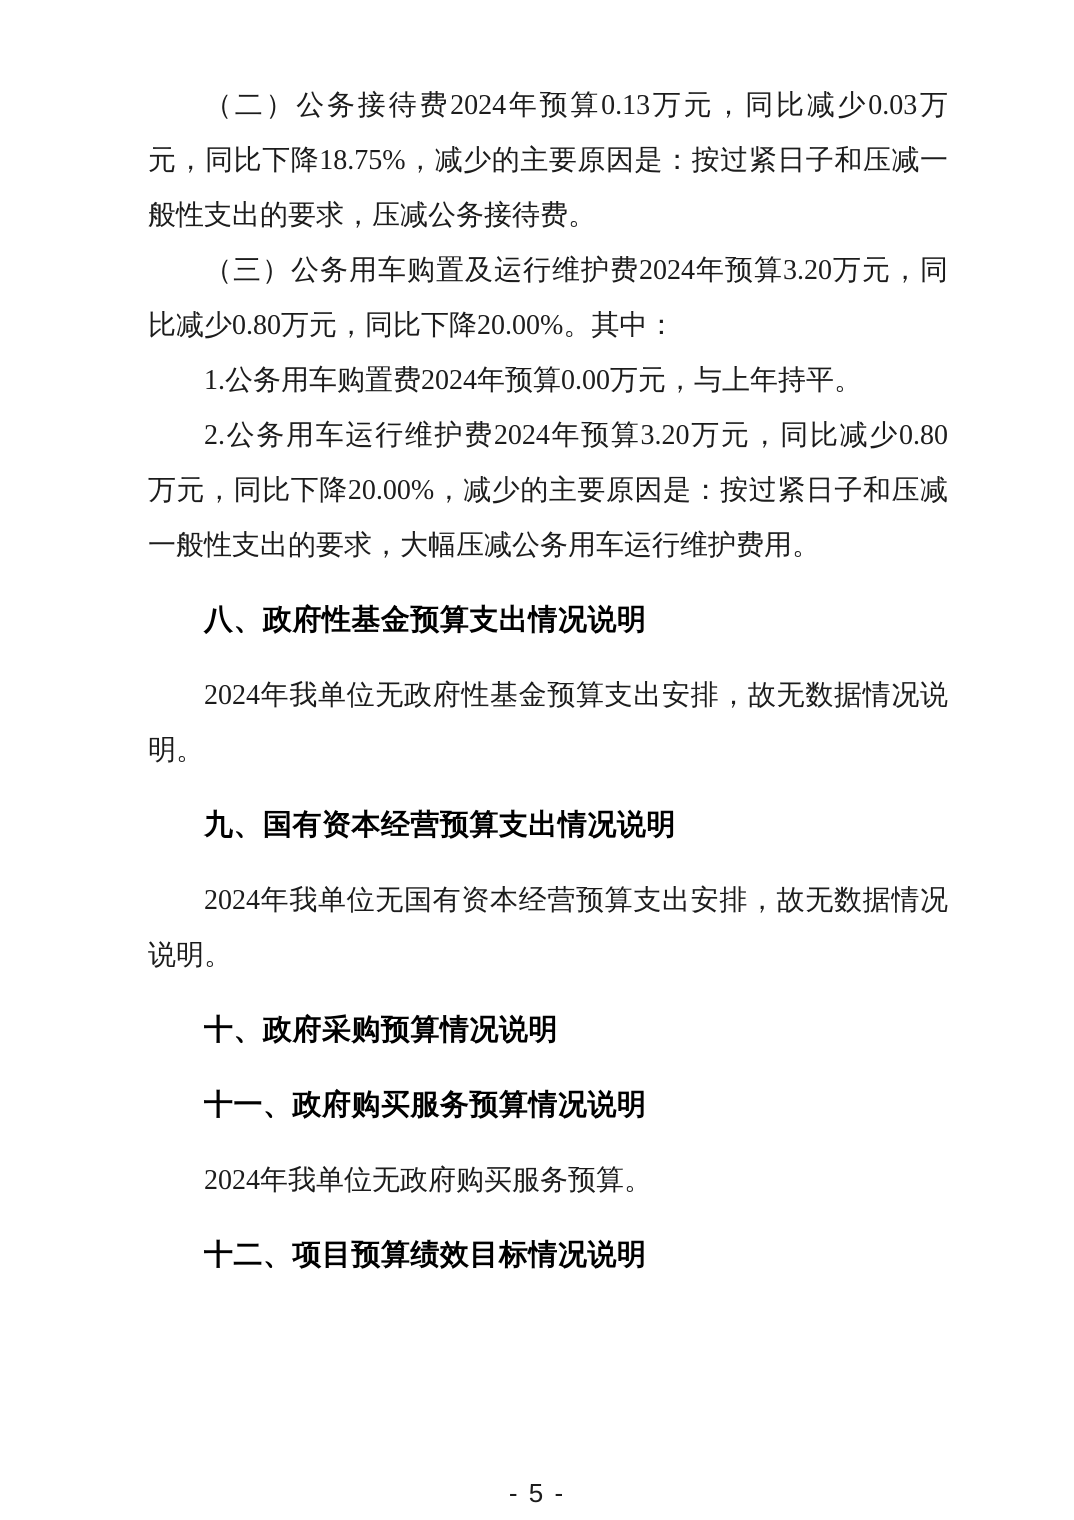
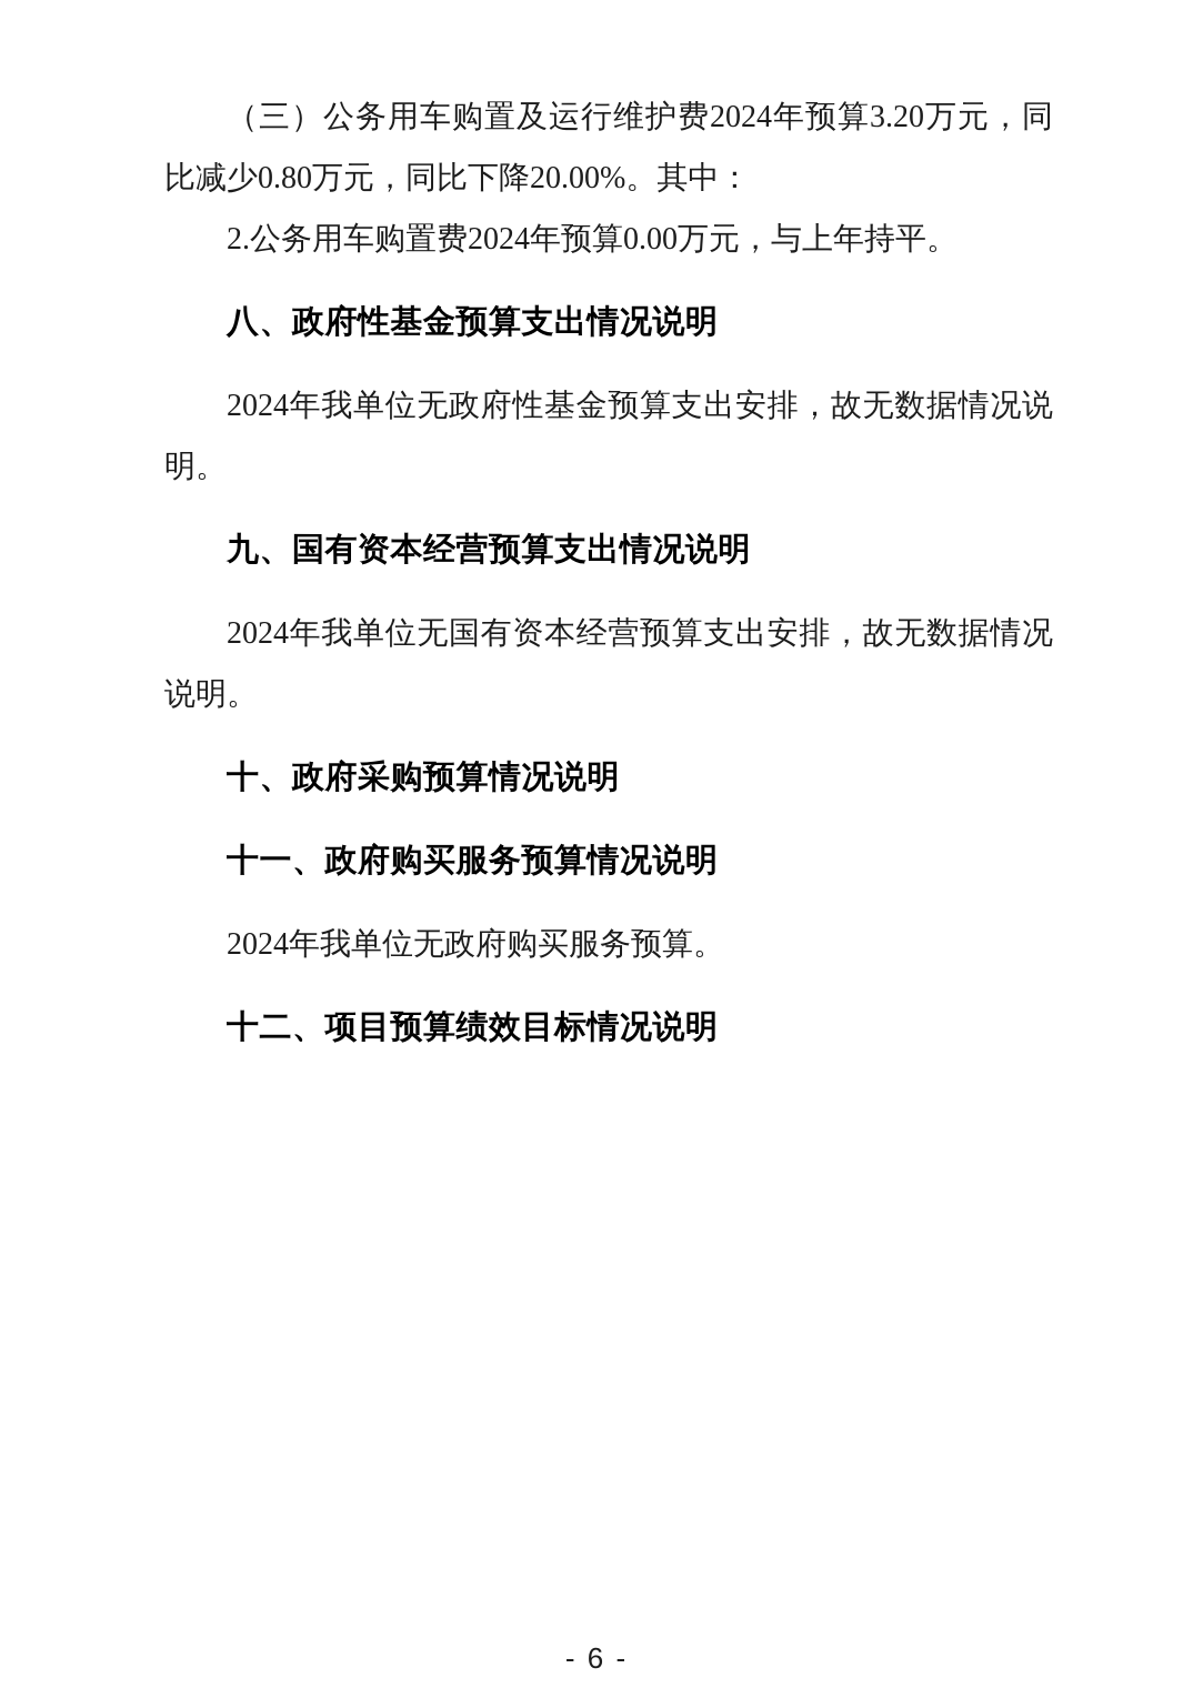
- （二）公务接待费2024年预算0.13万元，同比减少0.03万
- 元，同比下降18.75%，减少的主要原因是：按过紧日子和压减一
- 般性支出的要求，压减公务接待费。
  （三）公务用车购置及运行维护费2024年预算3.20万元，同
  比减少0.80万元，同比下降20.00%。其中：
- 1.公务用车购置费2024年预算0.00万元，与上年持平。
+ 2.公务用车购置费2024年预算0.00万元，与上年持平。
- 2.公务用车运行维护费2024年预算3.20万元，同比减少0.80
- 万元，同比下降20.00%，减少的主要原因是：按过紧日子和压减
- 一般性支出的要求，大幅压减公务用车运行维护费用。
  八、政府性基金预算支出情况说明
  2024年我单位无政府性基金预算支出安排，故无数据情况说
  明。
  九、国有资本经营预算支出情况说明
  2024年我单位无国有资本经营预算支出安排，故无数据情况
  说明。
  十、政府采购预算情况说明
  十一、政府购买服务预算情况说明
  2024年我单位无政府购买服务预算。
  十二、项目预算绩效目标情况说明
- - 5 -
+ - 6 -
